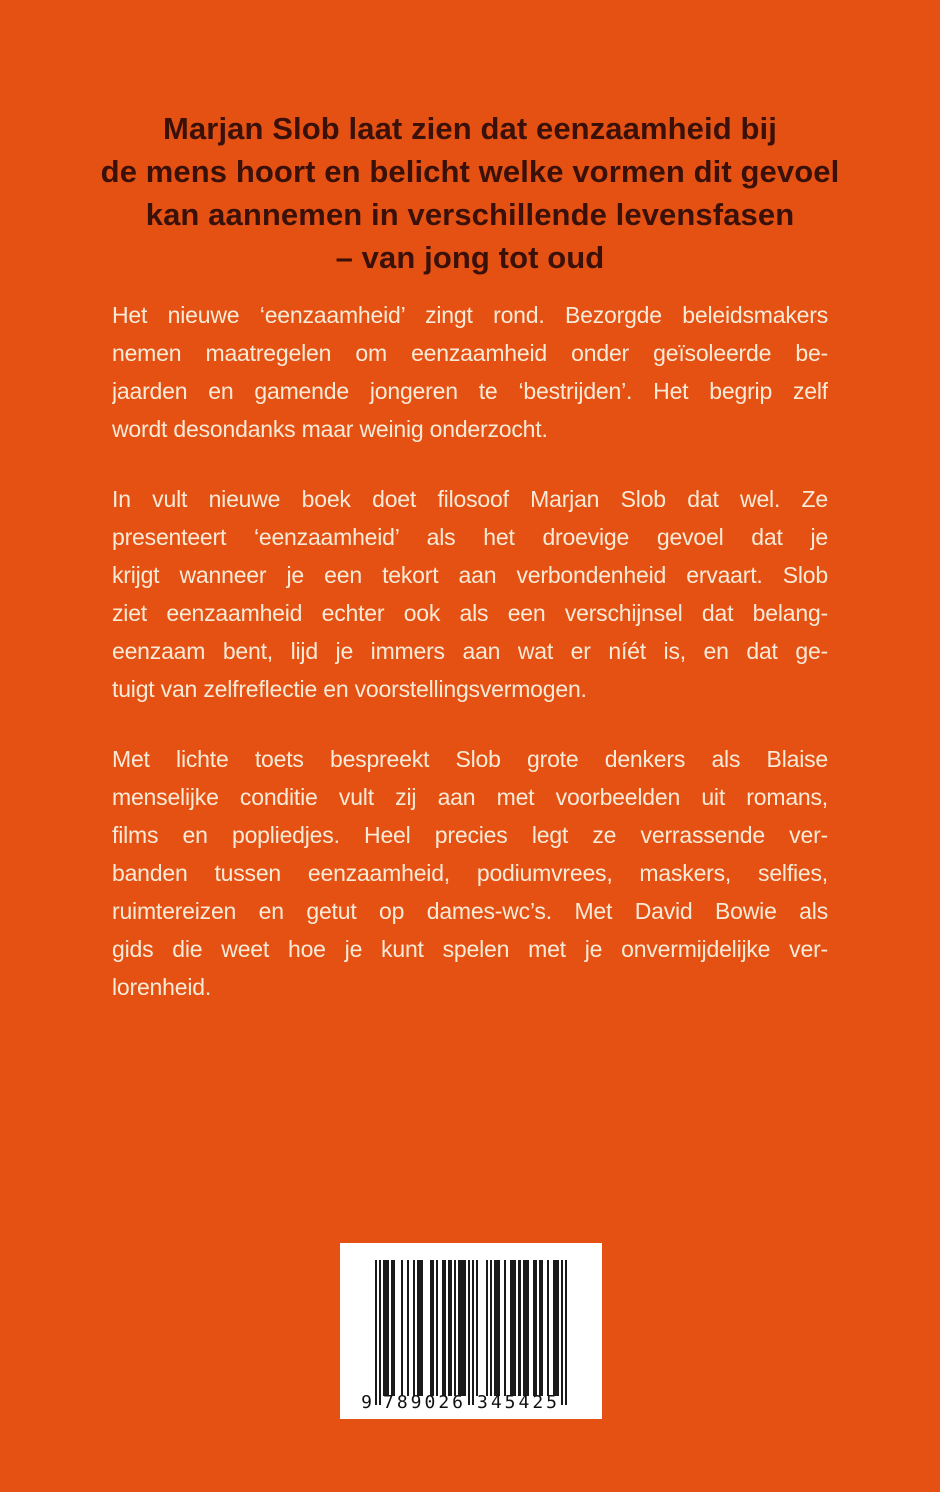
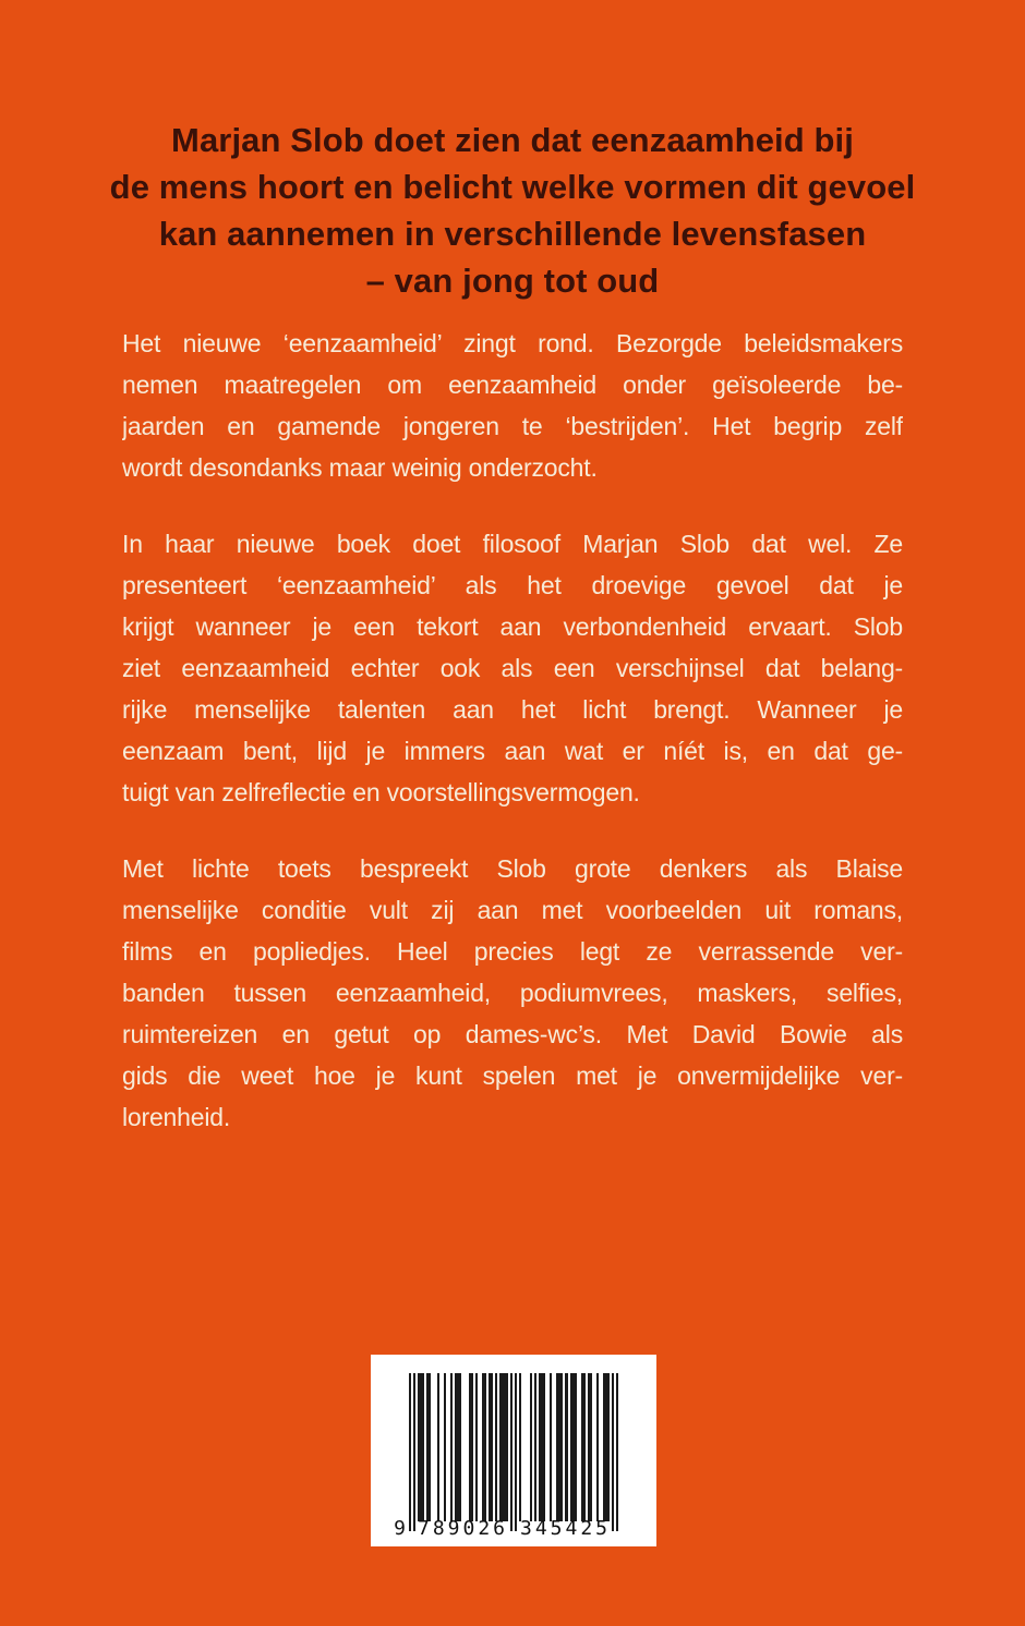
- Marjan Slob laat zien dat eenzaamheid bij
+ Marjan Slob doet zien dat eenzaamheid bij
  de mens hoort en belicht welke vormen dit gevoel
  kan aannemen in verschillende levensfasen
  – van jong tot oud
  Het nieuwe ‘eenzaamheid’ zingt rond. Bezorgde beleidsmakers
  nemen maatregelen om eenzaamheid onder geïsoleerde be-
  jaarden en gamende jongeren te ‘bestrijden’. Het begrip zelf
  wordt desondanks maar weinig onderzocht.
- In vult nieuwe boek doet filosoof Marjan Slob dat wel. Ze
+ In haar nieuwe boek doet filosoof Marjan Slob dat wel. Ze
  presenteert ‘eenzaamheid’ als het droevige gevoel dat je
  krijgt wanneer je een tekort aan verbondenheid ervaart. Slob
  ziet eenzaamheid echter ook als een verschijnsel dat belang-
+ rijke menselijke talenten aan het licht brengt. Wanneer je
  eenzaam bent, lijd je immers aan wat er níét is, en dat ge-
  tuigt van zelfreflectie en voorstellingsvermogen.
  Met lichte toets bespreekt Slob grote denkers als Blaise
  menselijke conditie vult zij aan met voorbeelden uit romans,
  films en popliedjes. Heel precies legt ze verrassende ver-
  banden tussen eenzaamheid, podiumvrees, maskers, selfies,
  ruimtereizen en getut op dames-wc’s. Met David Bowie als
  gids die weet hoe je kunt spelen met je onvermijdelijke ver-
  lorenheid.
  9
  7
  8
  9
  0
  2
  6
  3
  4
  5
  4
  2
  5
